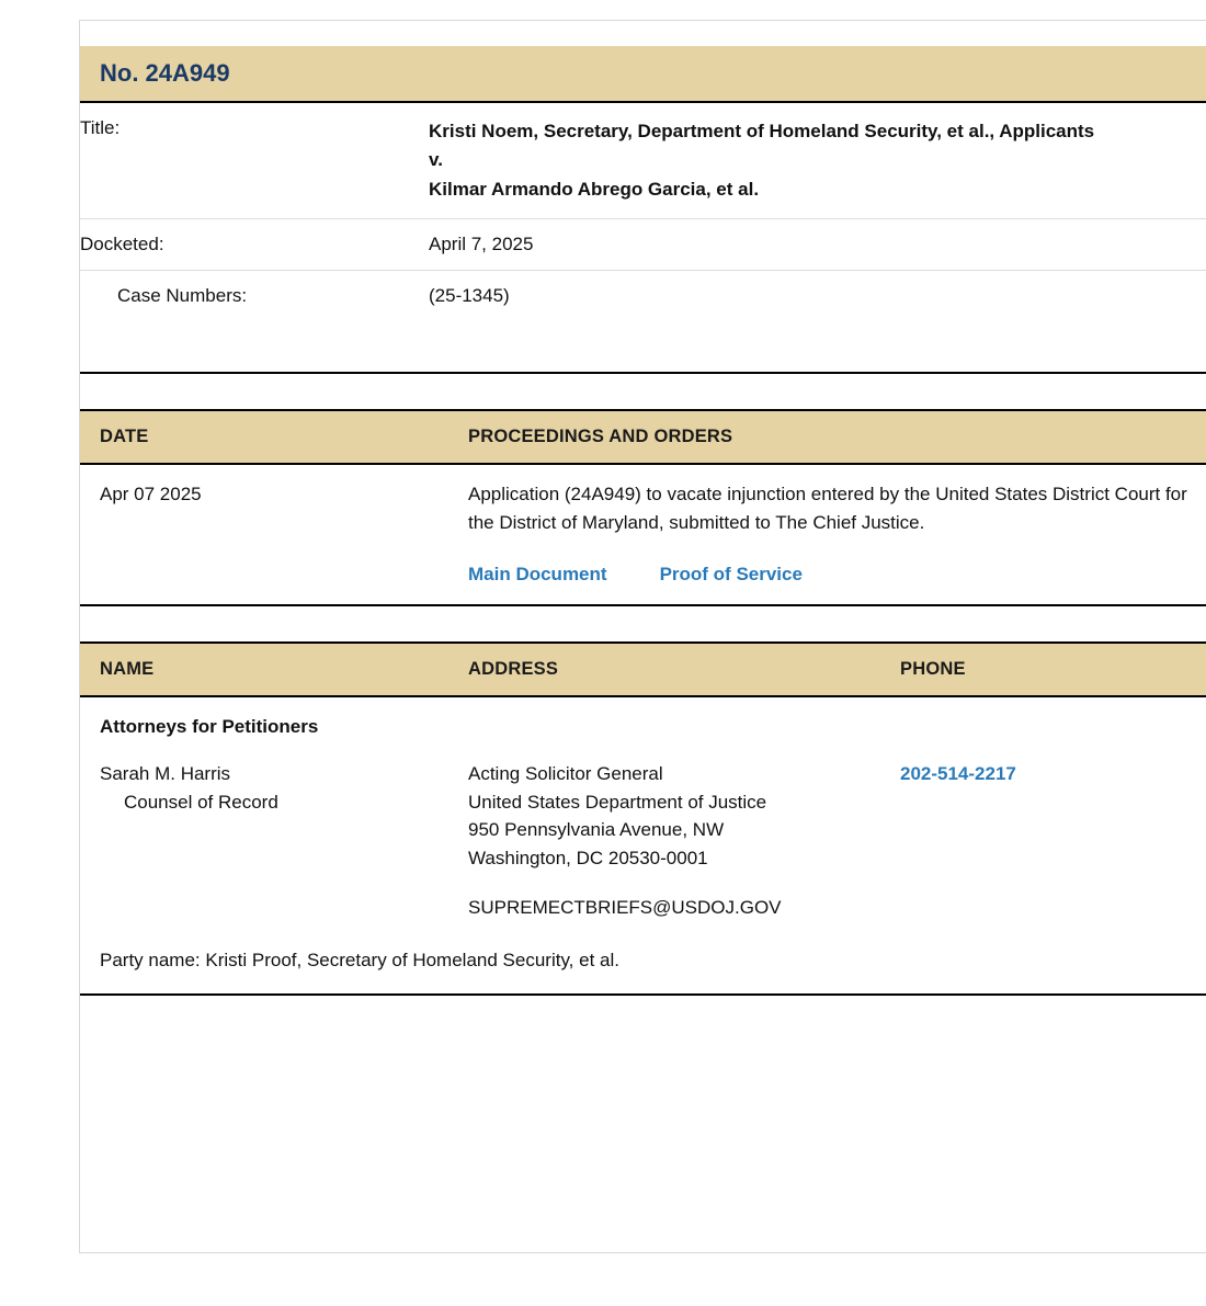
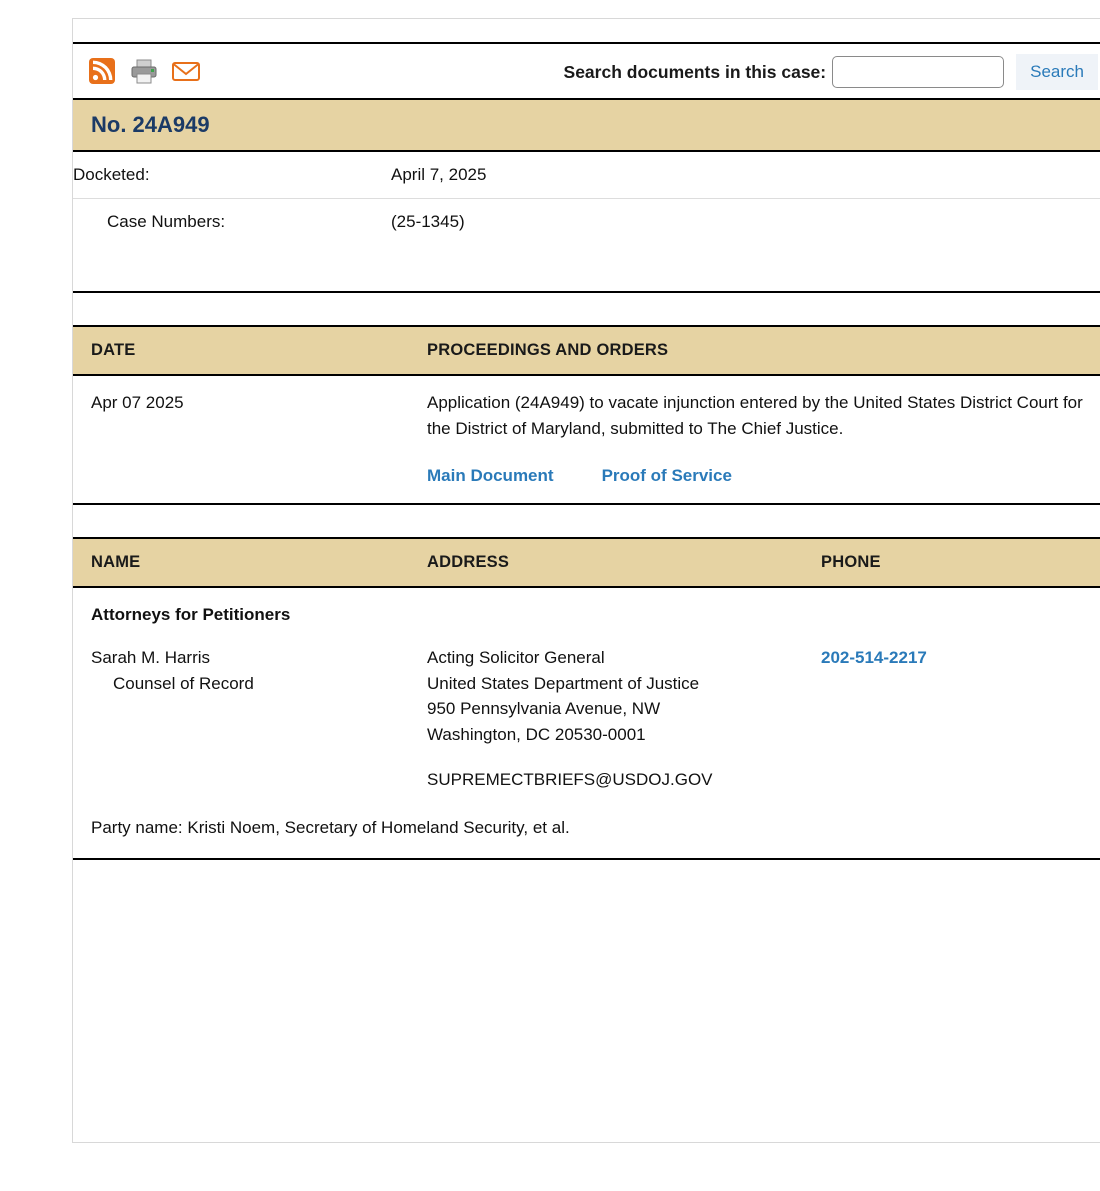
+ Search documents in this case:
+ Search
  No. 24A949
- Title:	Kristi Noem, Secretary, Department of Homeland Security, et al., Applicants v. Kilmar Armando Abrego Garcia, et al.
  Docketed:	April 7, 2025
  Case Numbers:	(25-1345)
  DATE	PROCEEDINGS AND ORDERS
  Apr 07 2025	Application (24A949) to vacate injunction entered by the United States District Court for the District of Maryland, submitted to The Chief Justice. Main Document Proof of Service
  NAME	ADDRESS	PHONE
  Attorneys for Petitioners
  Sarah M. Harris Counsel of Record	Acting Solicitor General United States Department of Justice 950 Pennsylvania Avenue, NW Washington, DC 20530-0001 SUPREMECTBRIEFS@USDOJ.GOV	202-514-2217
- Party name: Kristi Proof, Secretary of Homeland Security, et al.
+ Party name: Kristi Noem, Secretary of Homeland Security, et al.
